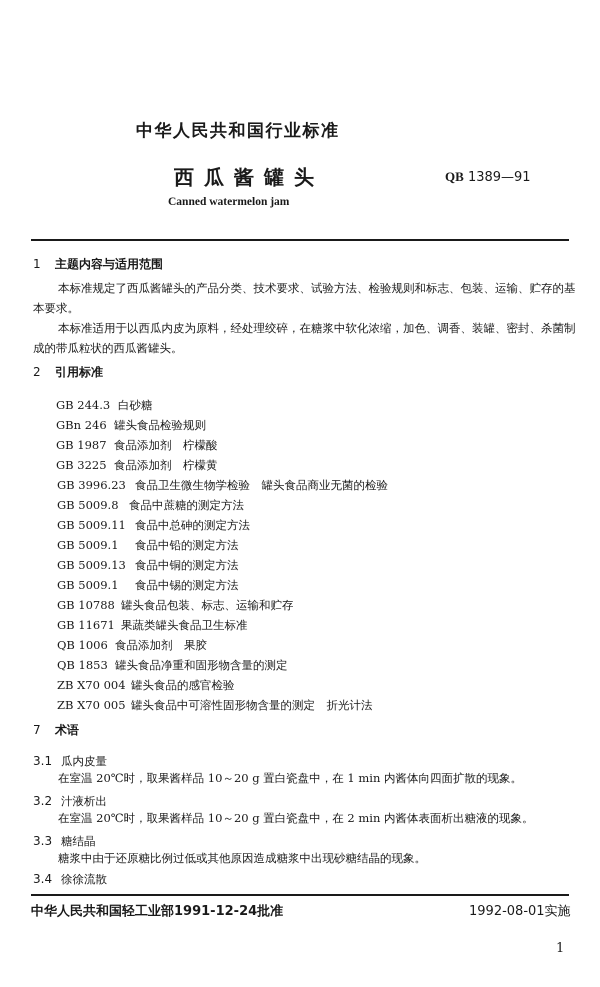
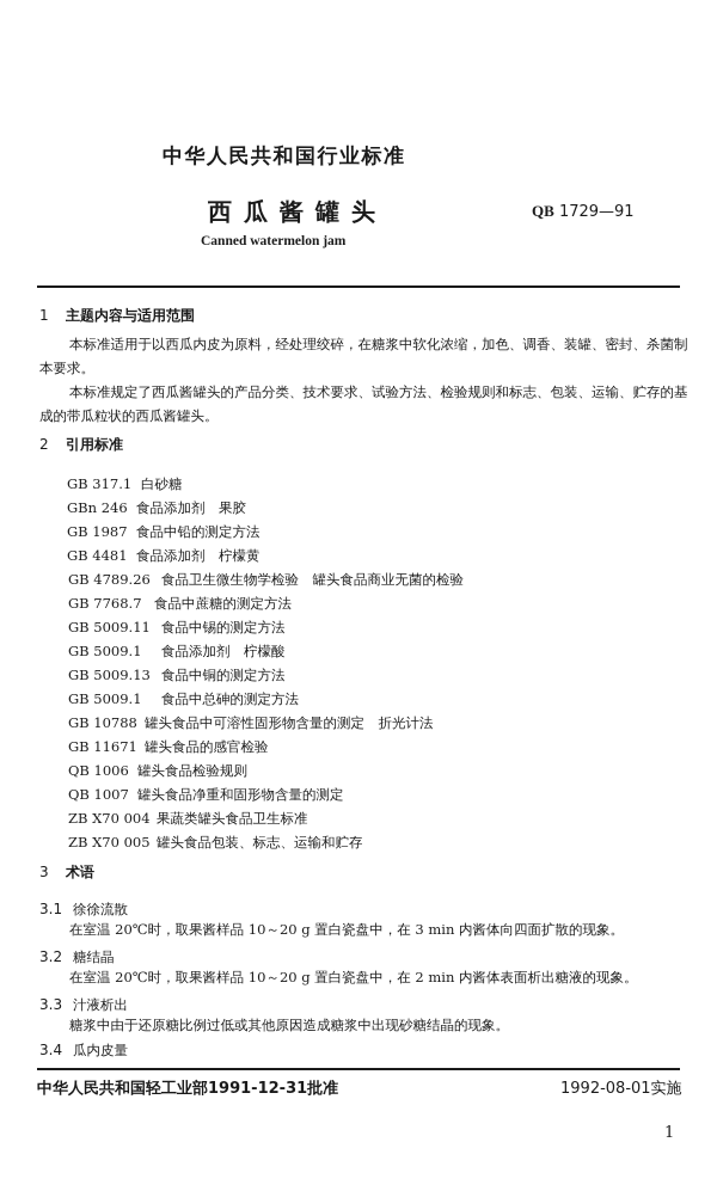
  中华人民共和国行业标准
  西瓜酱罐头
- QB 1389—91
+ QB 1729—91
  Canned watermelon jam
  1 主题内容与适用范围
- 本标准规定了西瓜酱罐头的产品分类、技术要求、试验方法、检验规则和标志、包装、运输、贮存的基
+ 本标准适用于以西瓜内皮为原料，经处理绞碎，在糖浆中软化浓缩，加色、调香、装罐、密封、杀菌制
  本要求。
- 本标准适用于以西瓜内皮为原料，经处理绞碎，在糖浆中软化浓缩，加色、调香、装罐、密封、杀菌制
+ 本标准规定了西瓜酱罐头的产品分类、技术要求、试验方法、检验规则和标志、包装、运输、贮存的基
  成的带瓜粒状的西瓜酱罐头。
  2 引用标准
- GB 244.3 白砂糖
+ GB 317.1 白砂糖
- GBn 246 罐头食品检验规则
+ GBn 246 食品添加剂 果胶
- GB 1987 食品添加剂 柠檬酸
+ GB 1987 食品中铅的测定方法
- GB 3225 食品添加剂 柠檬黄
+ GB 4481 食品添加剂 柠檬黄
- GB 3996.23 食品卫生微生物学检验 罐头食品商业无菌的检验
+ GB 4789.26 食品卫生微生物学检验 罐头食品商业无菌的检验
- GB 5009.8 食品中蔗糖的测定方法
+ GB 7768.7 食品中蔗糖的测定方法
- GB 5009.11 食品中总砷的测定方法
+ GB 5009.11 食品中锡的测定方法
- GB 5009.1 食品中铅的测定方法
+ GB 5009.1 食品添加剂 柠檬酸
  GB 5009.13 食品中铜的测定方法
- GB 5009.1 食品中锡的测定方法
+ GB 5009.1 食品中总砷的测定方法
- GB 10788 罐头食品包装、标志、运输和贮存
+ GB 10788 罐头食品中可溶性固形物含量的测定 折光计法
- GB 11671 果蔬类罐头食品卫生标准
+ GB 11671 罐头食品的感官检验
- QB 1006 食品添加剂 果胶
+ QB 1006 罐头食品检验规则
- QB 1853 罐头食品净重和固形物含量的测定
+ QB 1007 罐头食品净重和固形物含量的测定
- ZB X70 004 罐头食品的感官检验
+ ZB X70 004 果蔬类罐头食品卫生标准
- ZB X70 005 罐头食品中可溶性固形物含量的测定 折光计法
+ ZB X70 005 罐头食品包装、标志、运输和贮存
- 7 术语
+ 3 术语
- 3.1 瓜内皮量
+ 3.1 徐徐流散
- 在室温 20℃时，取果酱样品 10～20 g 置白瓷盘中，在 1 min 内酱体向四面扩散的现象。
+ 在室温 20℃时，取果酱样品 10～20 g 置白瓷盘中，在 3 min 内酱体向四面扩散的现象。
- 3.2 汁液析出
+ 3.2 糖结晶
  在室温 20℃时，取果酱样品 10～20 g 置白瓷盘中，在 2 min 内酱体表面析出糖液的现象。
- 3.3 糖结晶
+ 3.3 汁液析出
  糖浆中由于还原糖比例过低或其他原因造成糖浆中出现砂糖结晶的现象。
- 3.4 徐徐流散
+ 3.4 瓜内皮量
- 中华人民共和国轻工业部1991-12-24批准
+ 中华人民共和国轻工业部1991-12-31批准
  1992-08-01实施
  1
